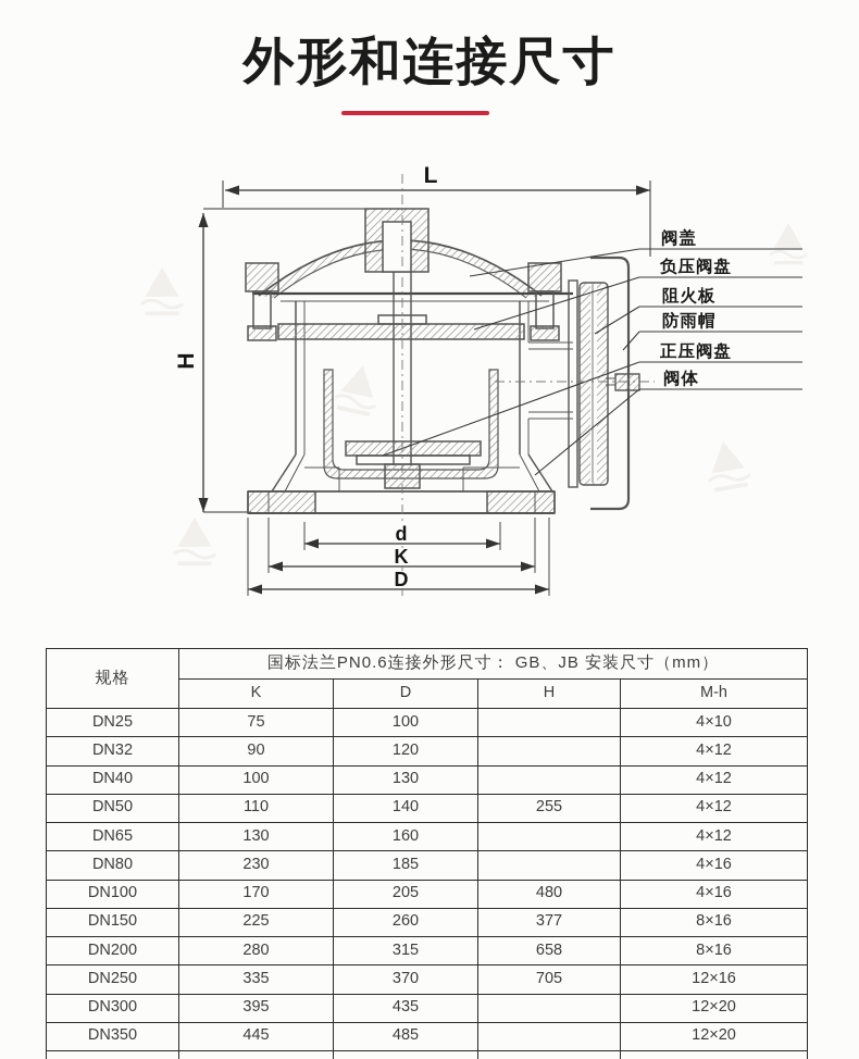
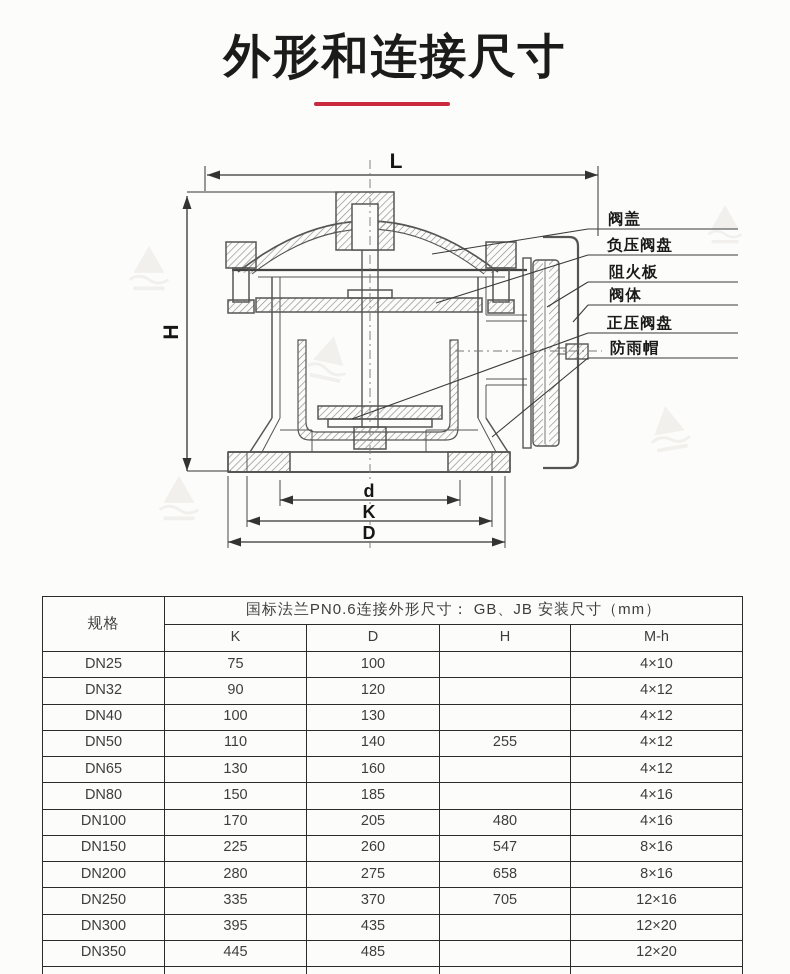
  外形和连接尺寸
  L
  阀盖
  负压阀盘
  阻火板
- 防雨帽
+ 阀体
  正压阀盘
- 阀体
+ 防雨帽
  d
  K
  D
  规格	国标法兰PN0.6连接外形尺寸： GB、JB 安装尺寸（mm）
  K	D	H	M-h
  DN25	75	100		4×10
  DN32	90	120		4×12
  DN40	100	130		4×12
  DN50	110	140	255	4×12
  DN65	130	160		4×12
- DN80	230	185		4×16
+ DN80	150	185		4×16
  DN100	170	205	480	4×16
- DN150	225	260	377	8×16
+ DN150	225	260	547	8×16
- DN200	280	315	658	8×16
+ DN200	280	275	658	8×16
  DN250	335	370	705	12×16
  DN300	395	435		12×20
  DN350	445	485		12×20
